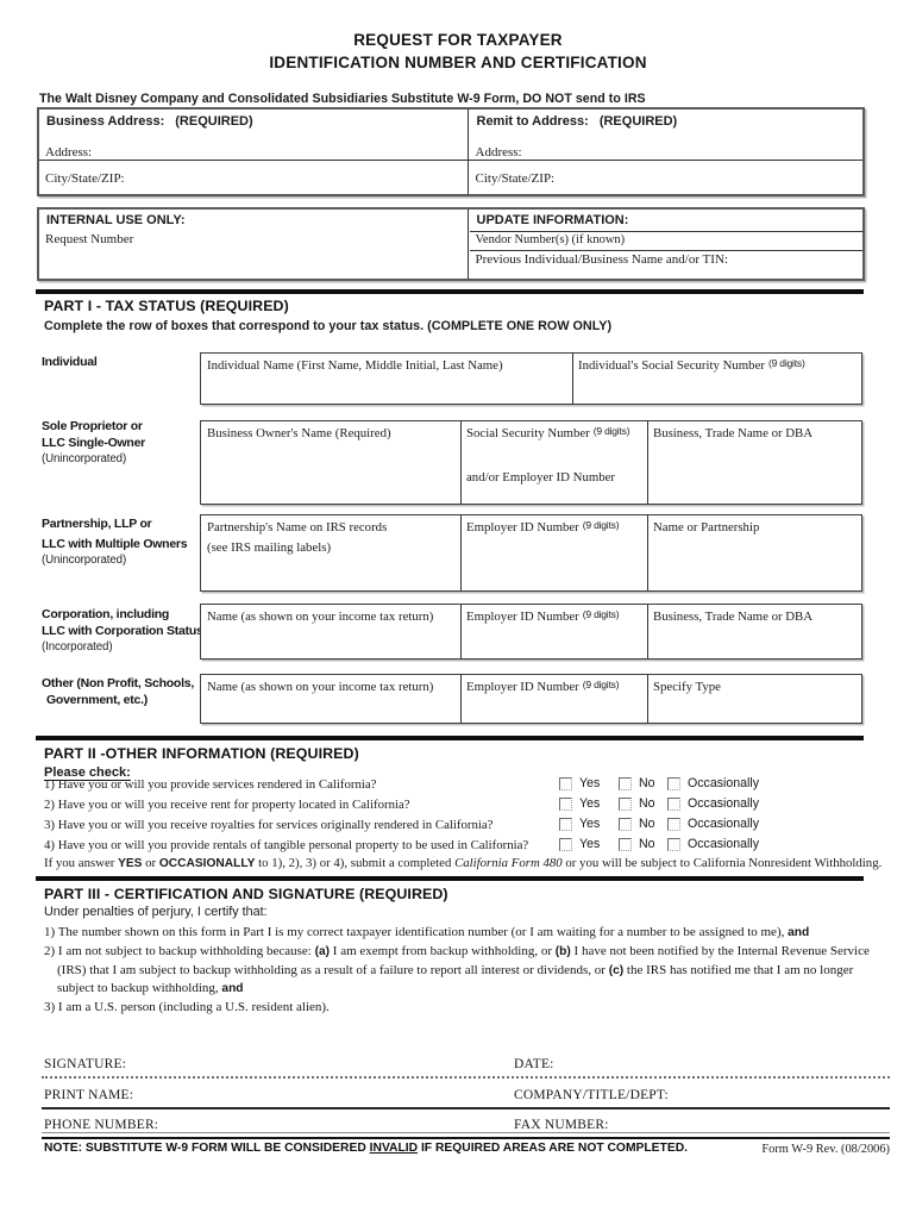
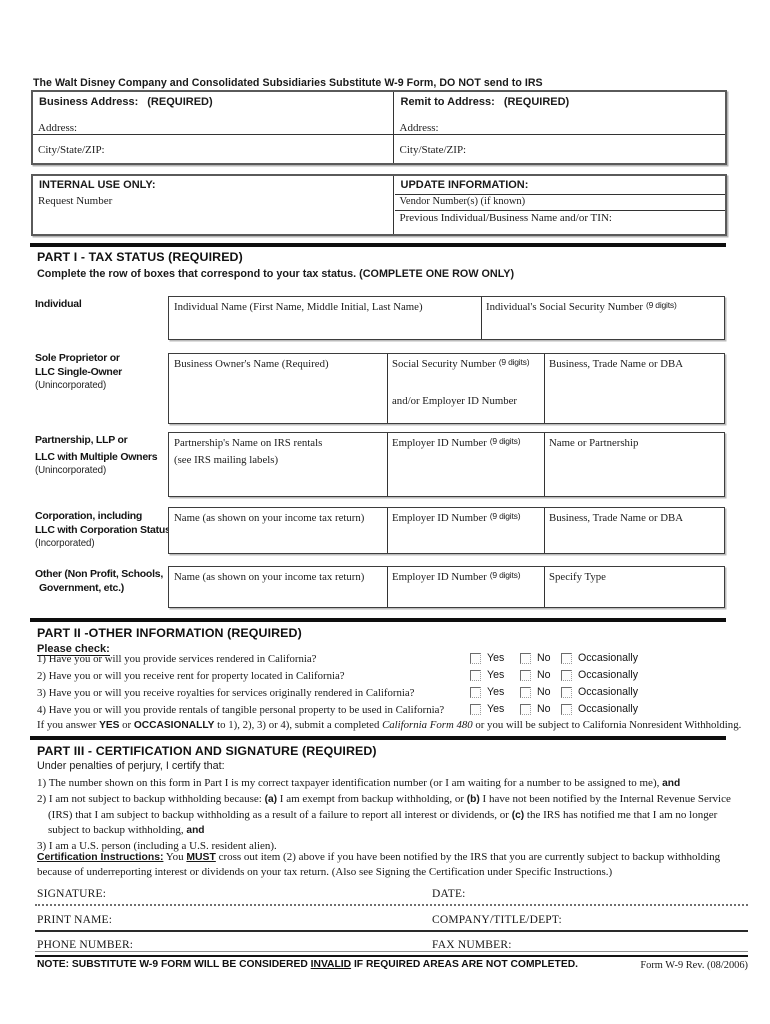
- REQUEST FOR TAXPAYER
- IDENTIFICATION NUMBER AND CERTIFICATION
  The Walt Disney Company and Consolidated Subsidiaries Substitute W-9 Form, DO NOT send to IRS
  Business Address: (REQUIRED)
  Address:
  City/State/ZIP:
  Remit to Address: (REQUIRED)
  Address:
  City/State/ZIP:
  INTERNAL USE ONLY:
  Request Number
  UPDATE INFORMATION:
  Vendor Number(s) (if known)
  Previous Individual/Business Name and/or TIN:
  PART I - TAX STATUS (REQUIRED)
  Complete the row of boxes that correspond to your tax status. (COMPLETE ONE ROW ONLY)
  Individual
  Sole Proprietor or
  LLC Single-Owner
  (Unincorporated)
  Partnership, LLP or
  LLC with Multiple Owners
  (Unincorporated)
  Corporation, including
  LLC with Corporation Statu
  (Incorporated)
  Other (Non Profit, Schools,
  Government, etc.)
  Individual Name (First Name, Middle Initial, Last Name)
  Individual's Social Security Number (9 digits)
  Business Owner's Name (Required)
  Social Security Number (9 digits)
  and/or Employer ID Number
  Business, Trade Name or DBA
- Partnership's Name on IRS records
+ Partnership's Name on IRS rentals
  (see IRS mailing labels)
  Employer ID Number (9 digits)
  Name or Partnership
  Name (as shown on your income tax return)
  Employer ID Number (9 digits)
  Business, Trade Name or DBA
  Name (as shown on your income tax return)
  Employer ID Number (9 digits)
  Specify Type
  PART II -OTHER INFORMATION (REQUIRED)
  Please check:
  1) Have you or will you provide services rendered in California?
  Yes
  No
  Occasionally
  2) Have you or will you receive rent for property located in California?
  Yes
  No
  Occasionally
  3) Have you or will you receive royalties for services originally rendered in California?
  Yes
  No
  Occasionally
  4) Have you or will you provide rentals of tangible personal property to be used in California?
  Yes
  No
  Occasionally
  If you answer YES or OCCASIONALLY to 1), 2), 3) or 4), submit a completed California Form 480 or you will be subject to California Nonresident Withholding.
  PART III - CERTIFICATION AND SIGNATURE (REQUIRED)
  Under penalties of perjury, I certify that:
  1) The number shown on this form in Part I is my correct taxpayer identification number (or I am waiting for a number to be assigned to me), and
  2) I am not subject to backup withholding because: (a) I am exempt from backup withholding, or (b) I have not been notified by the Internal Revenue Service (IRS) that I am subject to backup withholding as a result of a failure to report all interest or dividends, or (c) the IRS has notified me that I am no longer subject to backup withholding, and
  3) I am a U.S. person (including a U.S. resident alien).
+ Certification Instructions: You MUST cross out item (2) above if you have been notified by the IRS that you are currently subject to backup withholding because of underreporting interest or dividends on your tax return. (Also see Signing the Certification under Specific Instructions.)
  SIGNATURE:
  DATE:
  PRINT NAME:
  COMPANY/TITLE/DEPT:
  PHONE NUMBER:
  FAX NUMBER:
  NOTE: SUBSTITUTE W-9 FORM WILL BE CONSIDERED INVALID IF REQUIRED AREAS ARE NOT COMPLETED.
  Form W-9 Rev. (08/2006)
